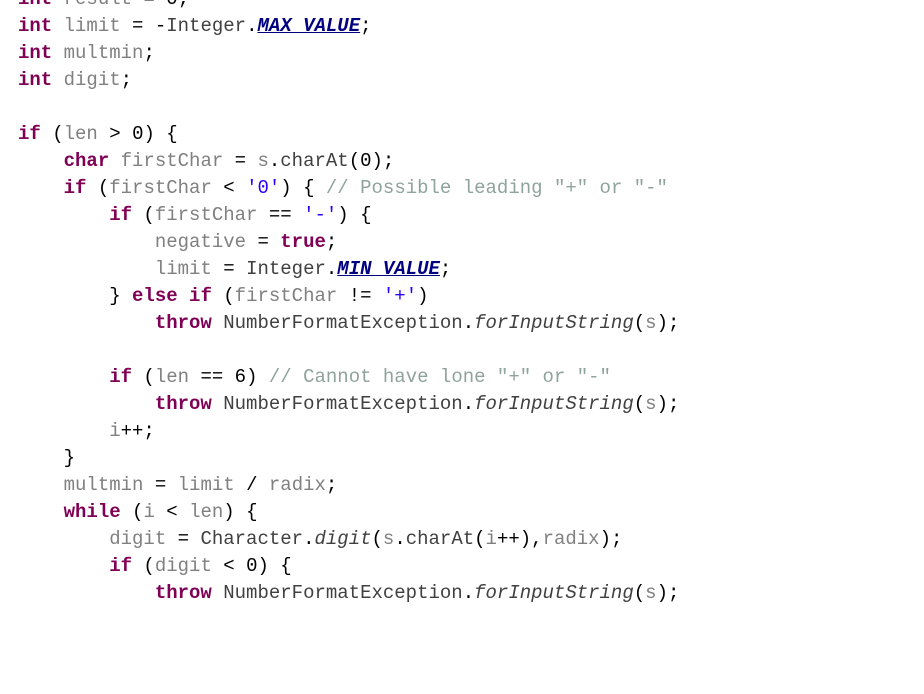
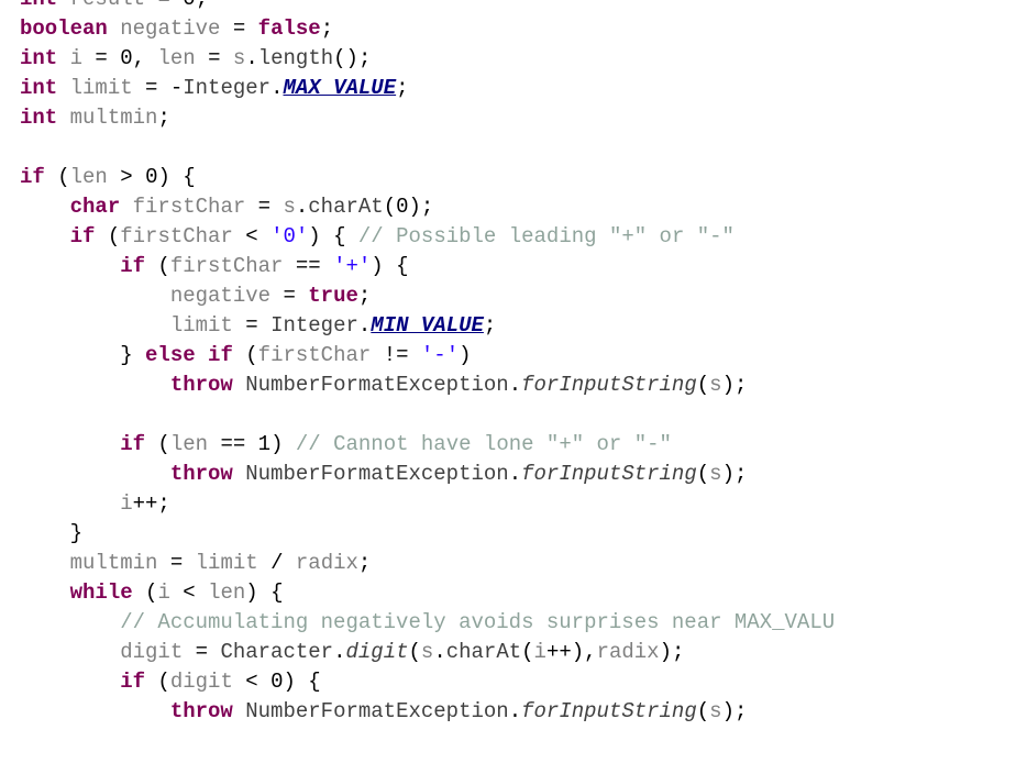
+ boolean negative = false;
+ int i = 0, len = s.length();
  int limit = -Integer.MAX_VALUE;
  int multmin;
- int digit;
  if (len > 0) {
  char firstChar = s.charAt(0);
  if (firstChar < '0') { // Possible leading "+" or "-"
- if (firstChar == '-') {
+ if (firstChar == '+') {
  negative = true;
  limit = Integer.MIN_VALUE;
- } else if (firstChar != '+')
+ } else if (firstChar != '-')
  throw NumberFormatException.forInputString(s);
- if (len == 6) // Cannot have lone "+" or "-"
+ if (len == 1) // Cannot have lone "+" or "-"
  throw NumberFormatException.forInputString(s);
  i++;
  }
  multmin = limit / radix;
  while (i < len) {
+ // Accumulating negatively avoids surprises near MAX_VALU
  digit = Character.digit(s.charAt(i++),radix);
  if (digit < 0) {
  throw NumberFormatException.forInputString(s);
